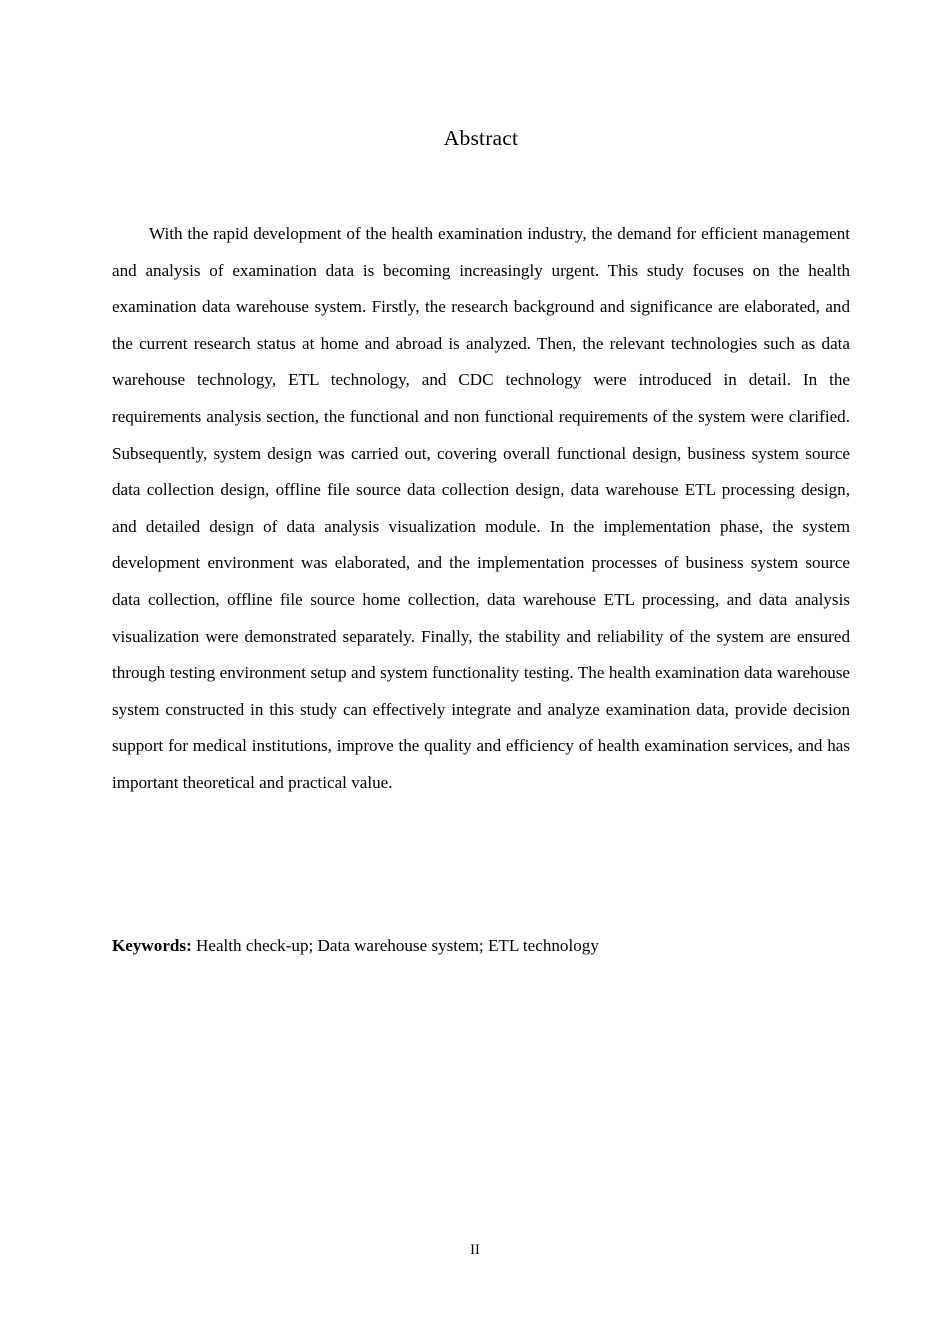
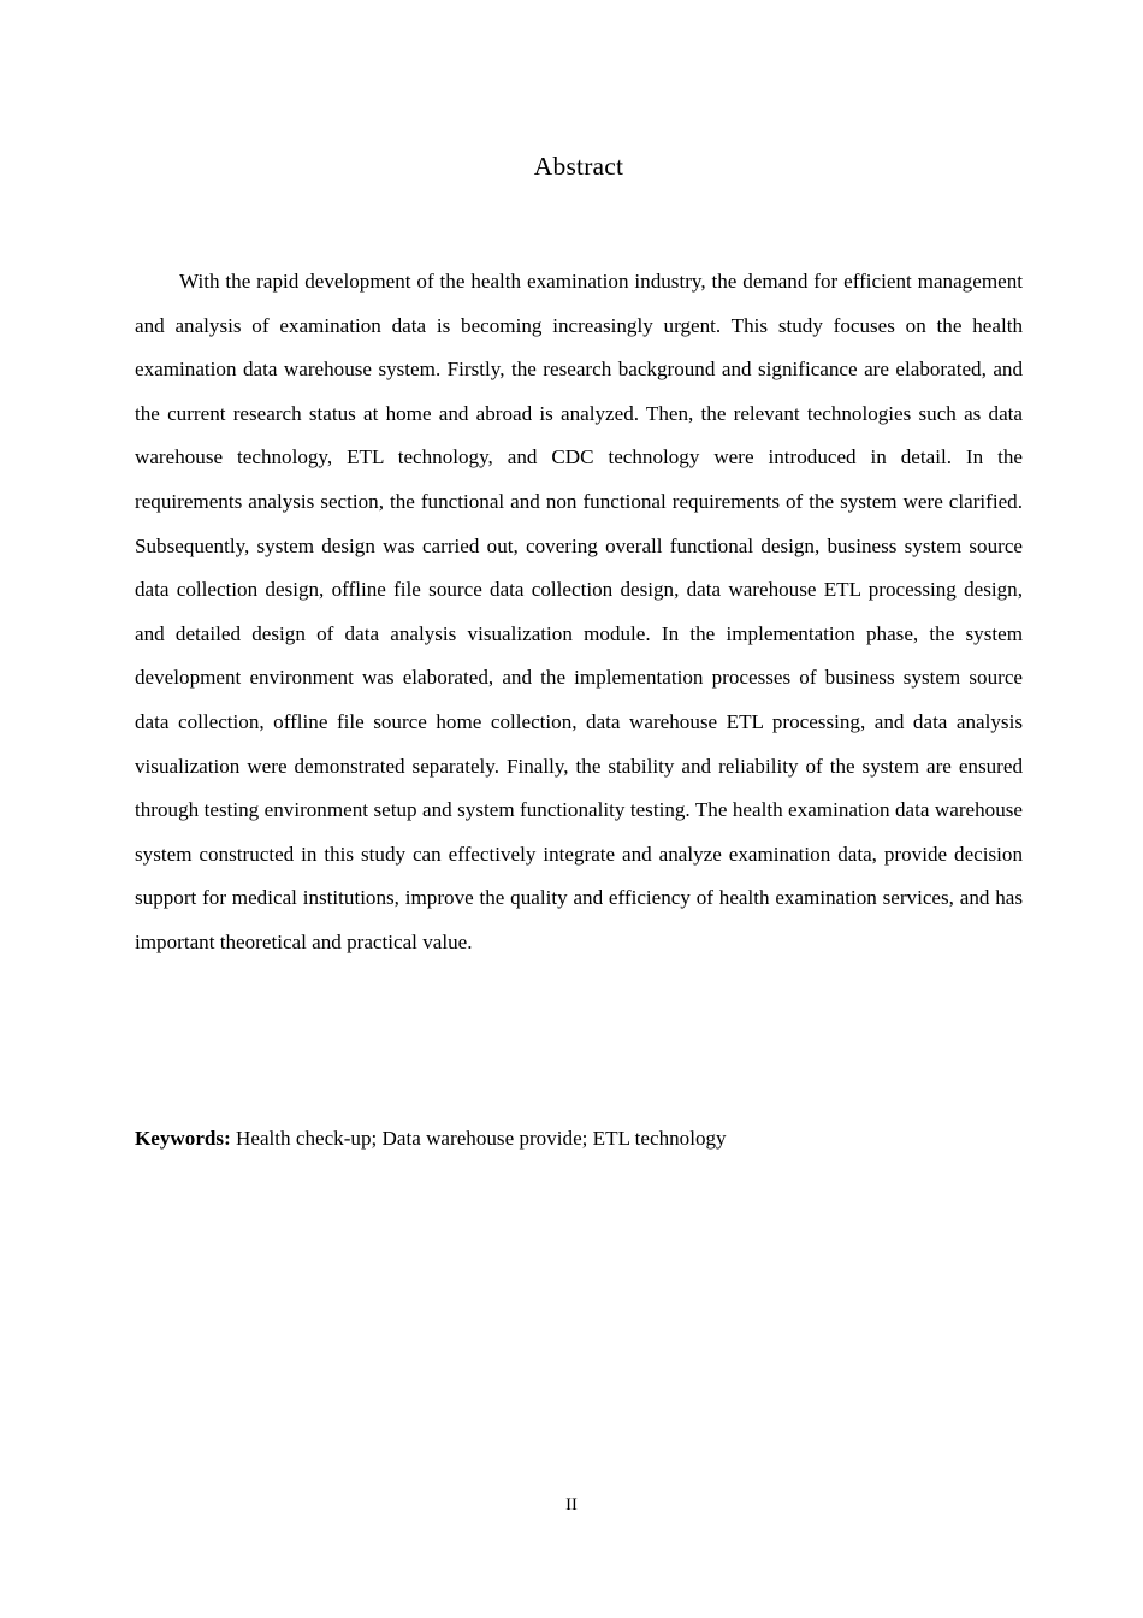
  Abstract
  With the rapid development of the health examination industry, the demand for efficient management and analysis of examination data is becoming increasingly urgent. This study focuses on the health examination data warehouse system. Firstly, the research background and significance are elaborated, and the current research status at home and abroad is analyzed. Then, the relevant technologies such as data warehouse technology, ETL technology, and CDC technology were introduced in detail. In the requirements analysis section, the functional and non functional requirements of the system were clarified. Subsequently, system design was carried out, covering overall functional design, business system source data collection design, offline file source data collection design, data warehouse ETL processing design, and detailed design of data analysis visualization module. In the implementation phase, the system development environment was elaborated, and the implementation processes of business system source data collection, offline file source home collection, data warehouse ETL processing, and data analysis visualization were demonstrated separately. Finally, the stability and reliability of the system are ensured through testing environment setup and system functionality testing. The health examination data warehouse system constructed in this study can effectively integrate and analyze examination data, provide decision support for medical institutions, improve the quality and efficiency of health examination services, and has important theoretical and practical value.
- Keywords: Health check-up; Data warehouse system; ETL technology
+ Keywords: Health check-up; Data warehouse provide; ETL technology
  II
